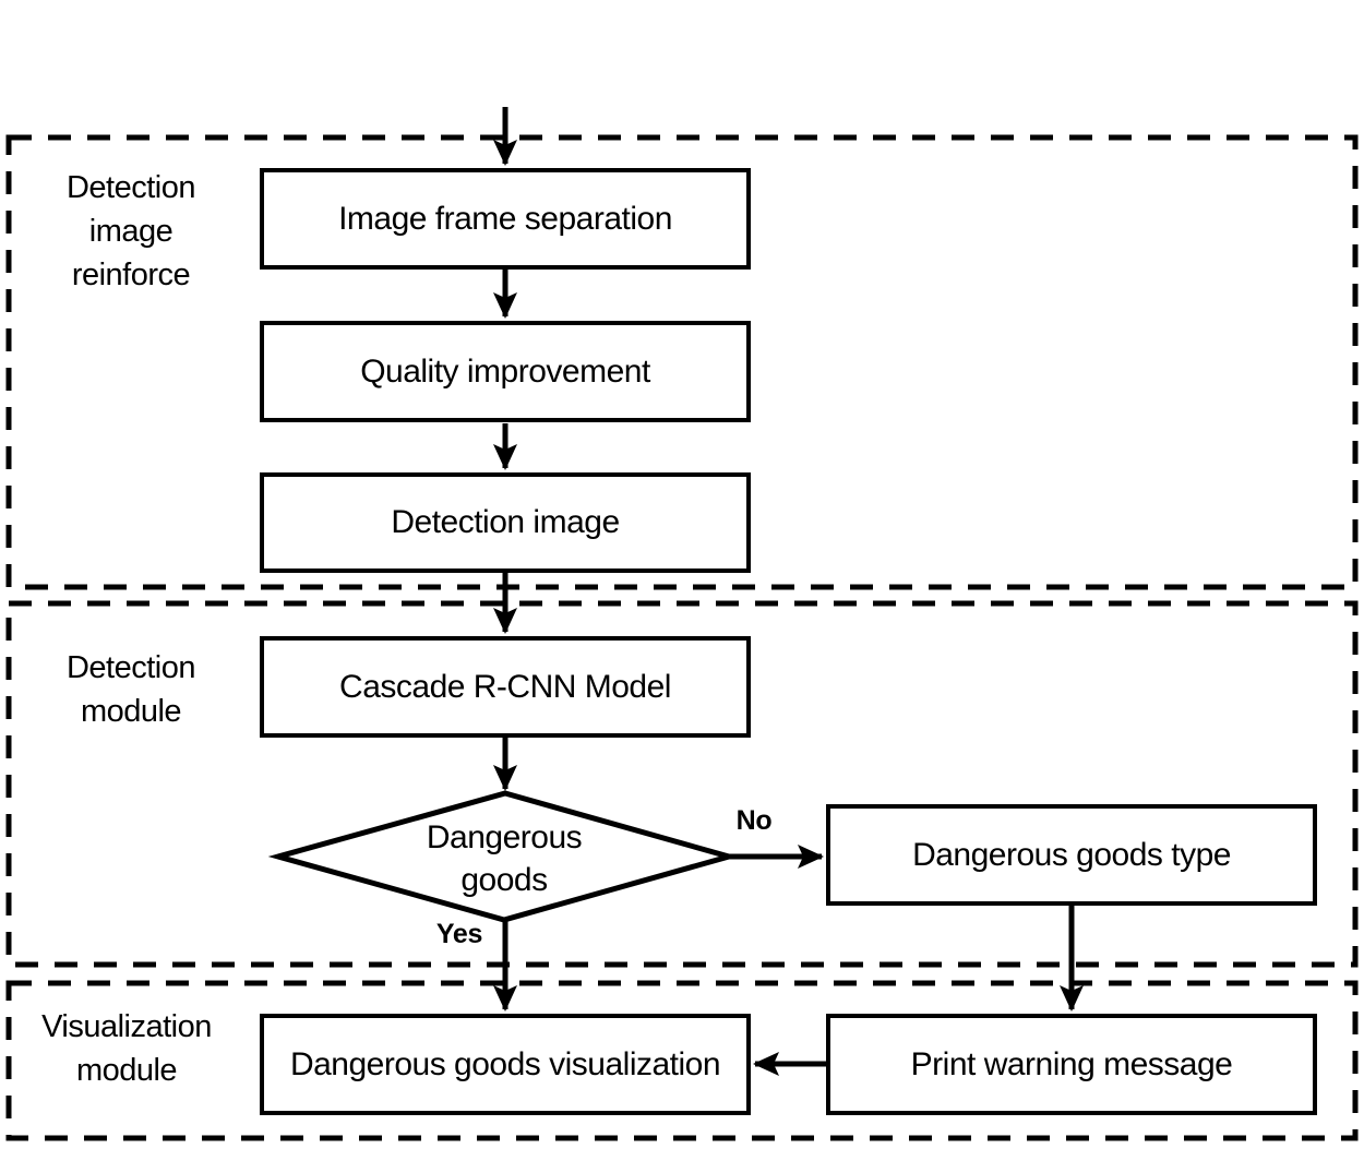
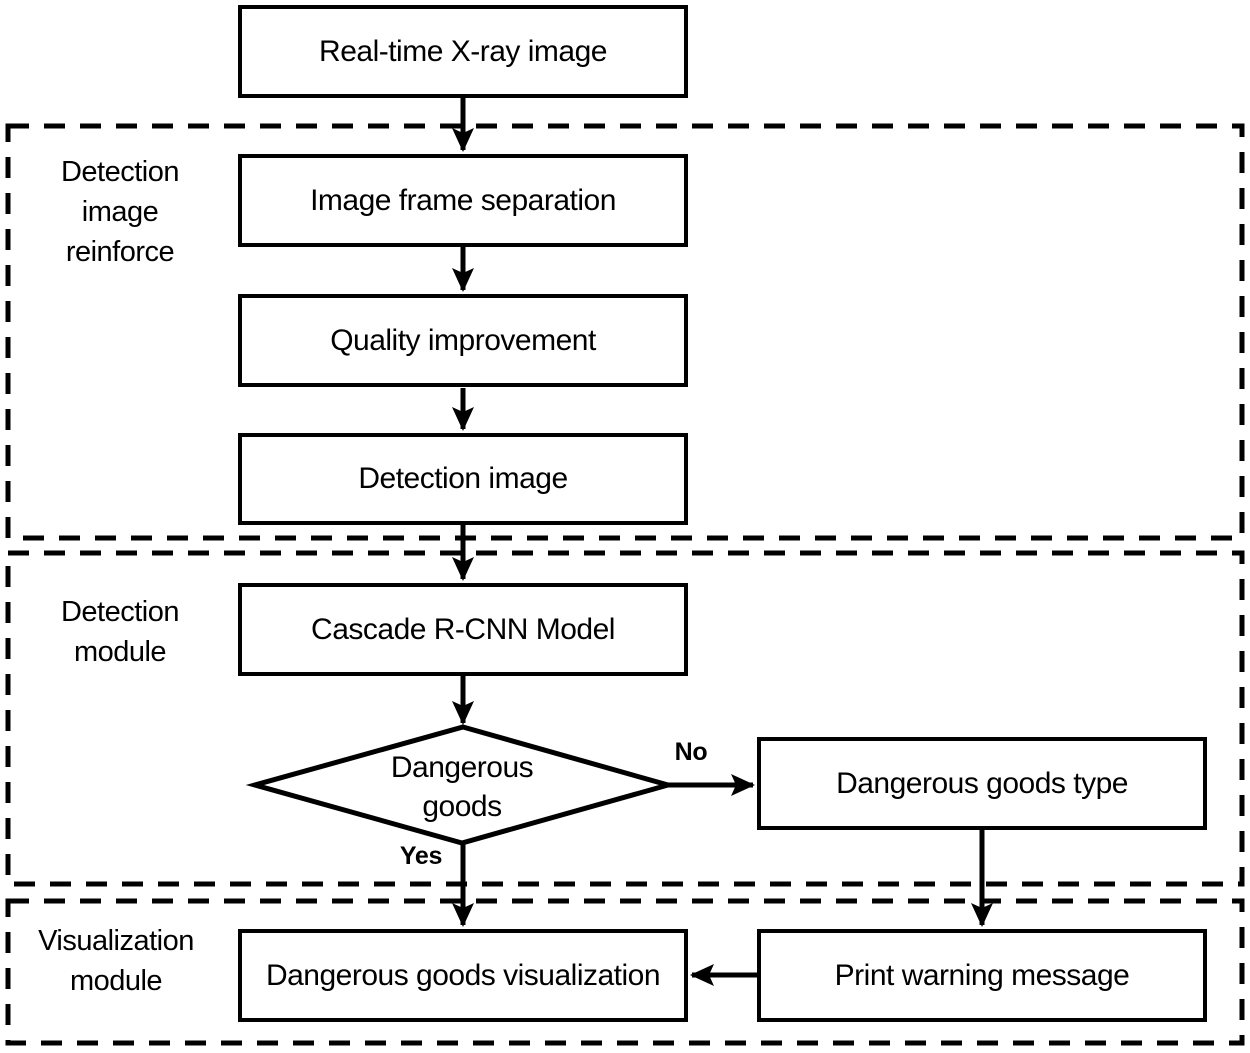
+ Real-time X-ray image
  Image frame separation
  Quality improvement
  Detection image
  Cascade R-CNN Model
  Dangerous goods type
  Dangerous goods visualization
  Print warning message
  Dangerous
  goods
  Detection
  image
  reinforce
  Detection
  module
  Visualization
  module
  Yes
  No
